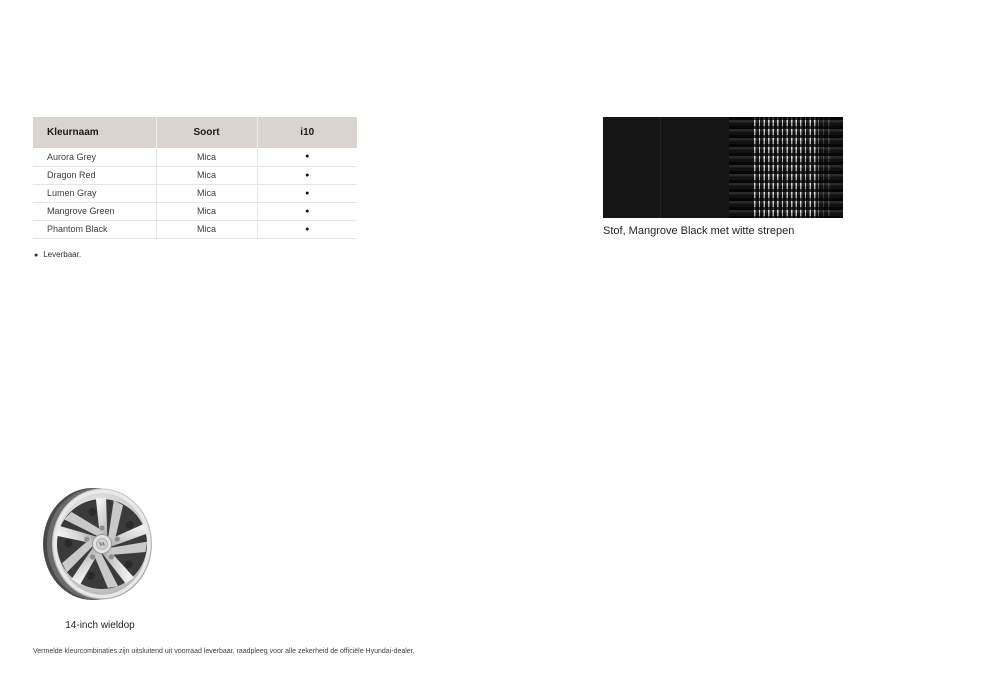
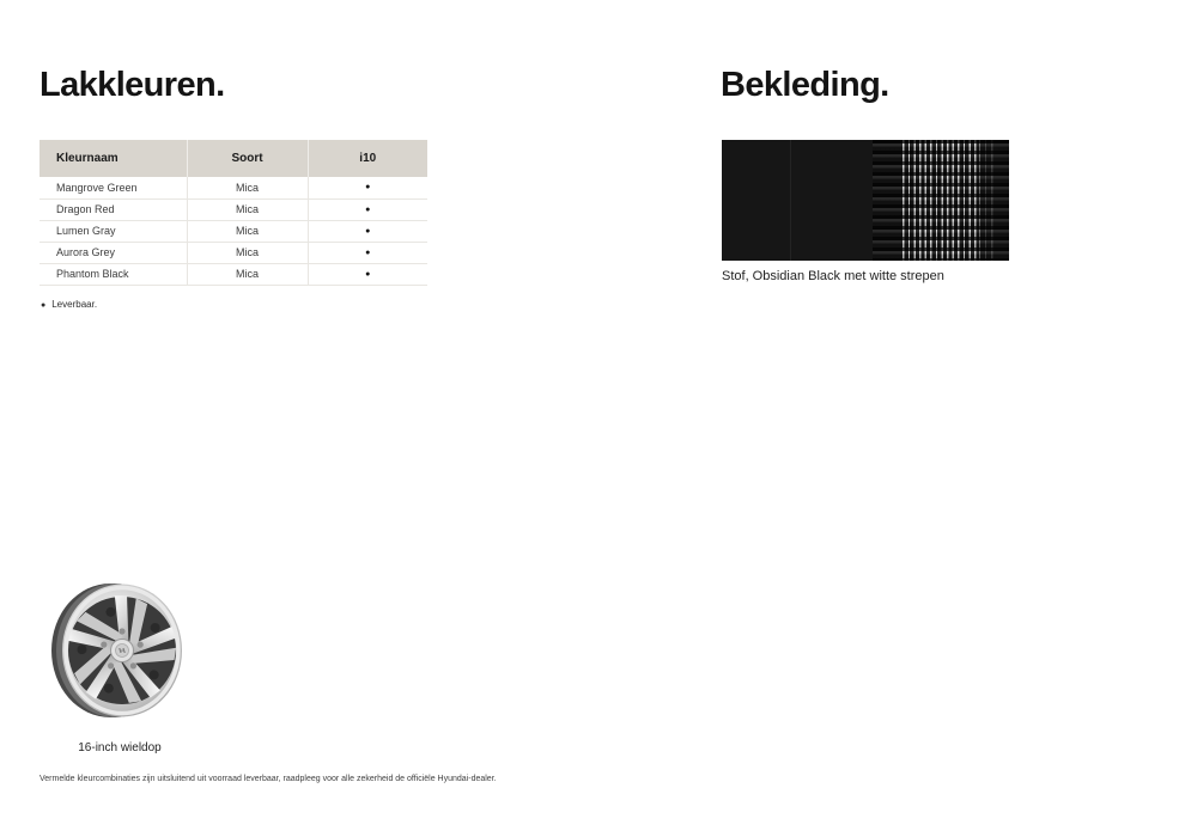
+ Lakkleuren.
  Kleurnaam	Soort	i10
- Aurora Grey	Mica
+ Mangrove Green	Mica
  Dragon Red	Mica
  Lumen Gray	Mica
- Mangrove Green	Mica
+ Aurora Grey	Mica
  Phantom Black	Mica
  Leverbaar.
+ Bekleding.
- Stof, Mangrove Black met witte strepen
+ Stof, Obsidian Black met witte strepen
- 14-inch wieldop
+ 16-inch wieldop
